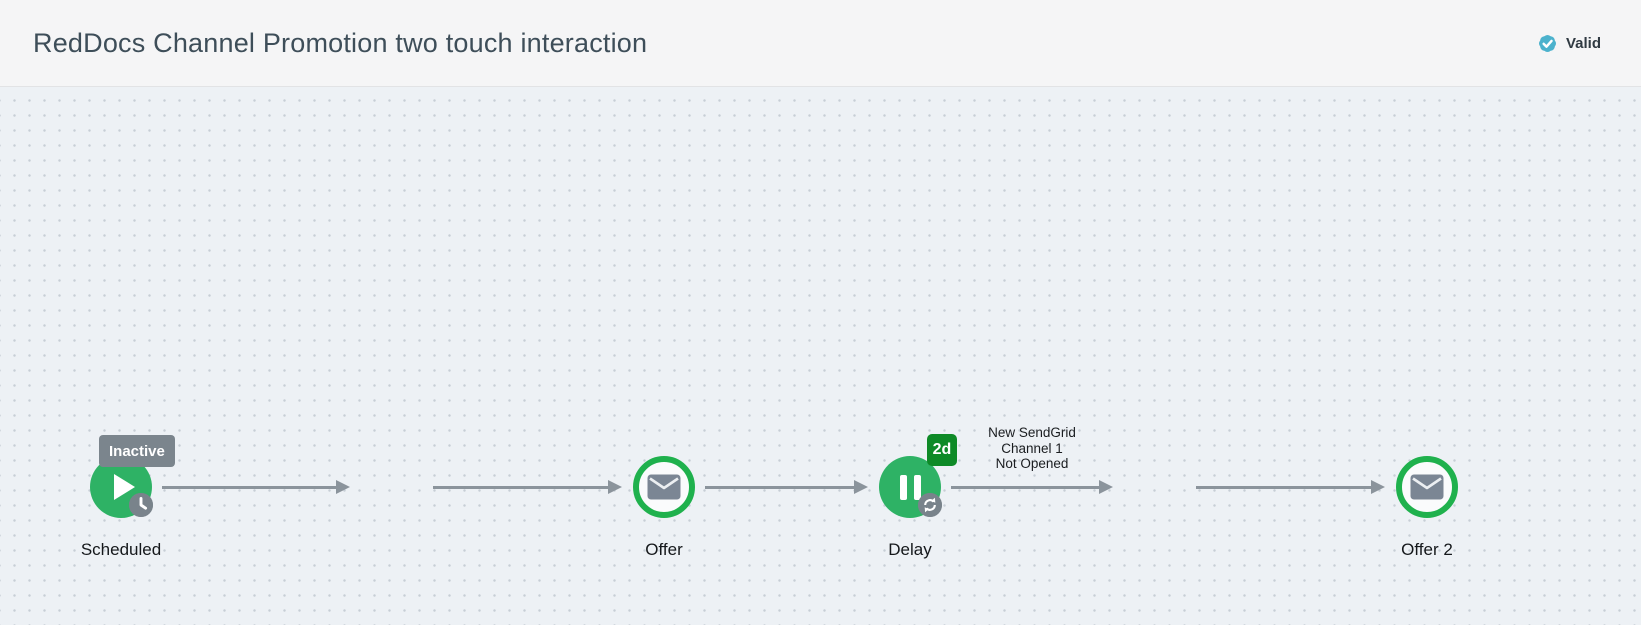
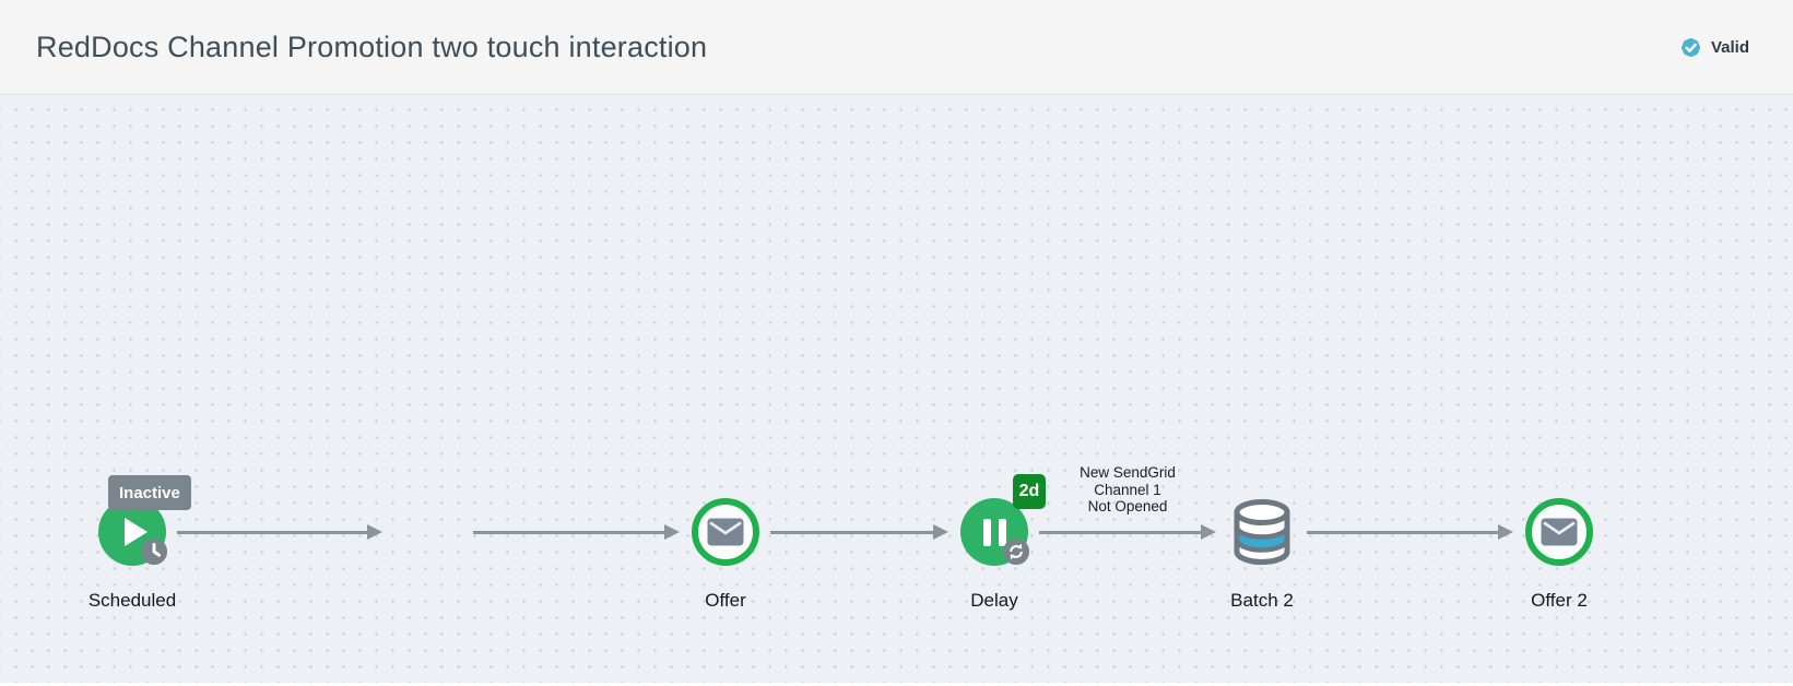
  RedDocs Channel Promotion two touch interaction
  Valid
  Inactive
  Scheduled
  Offer
  2d
  Delay
+ Batch 2
  Offer 2
  New SendGrid
  Channel 1
  Not Opened
